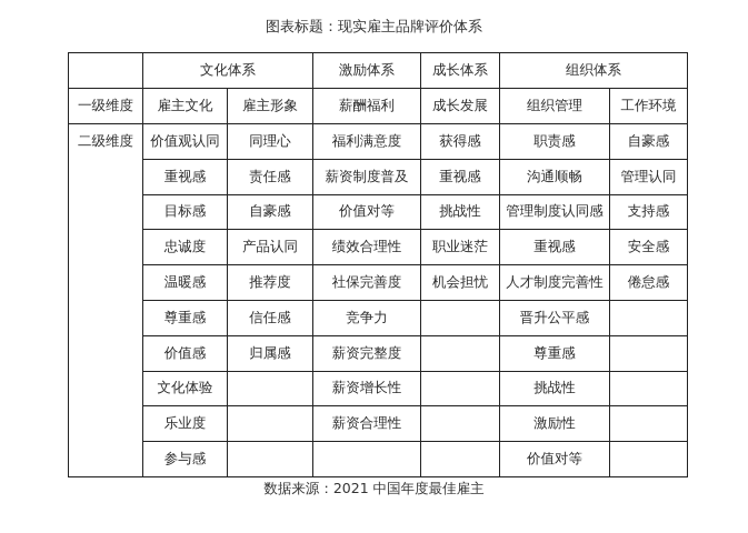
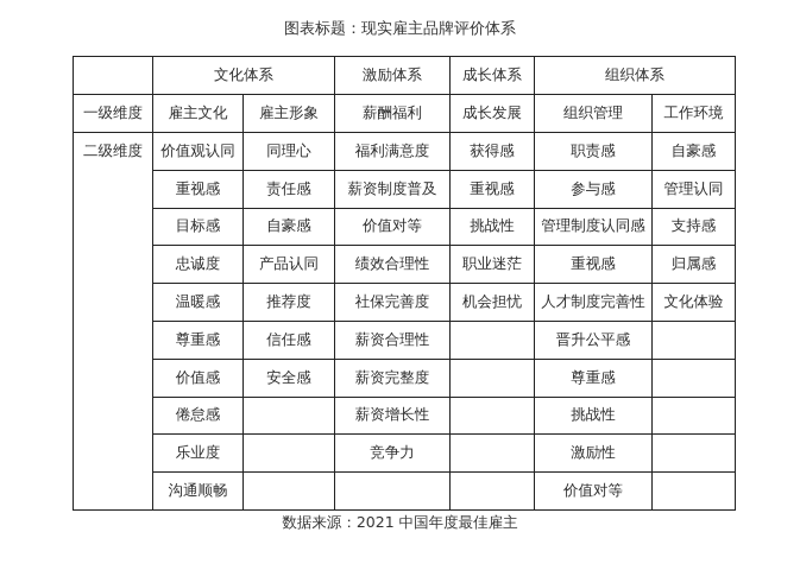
  图表标题：现实雇主品牌评价体系
  	文化体系	激励体系	成长体系	组织体系
  一级维度	雇主文化	雇主形象	薪酬福利	成长发展	组织管理	工作环境
  二级维度	价值观认同	同理心	福利满意度	获得感	职责感	自豪感
- 重视感	责任感	薪资制度普及	重视感	沟通顺畅	管理认同
+ 重视感	责任感	薪资制度普及	重视感	参与感	管理认同
  目标感	自豪感	价值对等	挑战性	管理制度认同感	支持感
- 忠诚度	产品认同	绩效合理性	职业迷茫	重视感	安全感
+ 忠诚度	产品认同	绩效合理性	职业迷茫	重视感	归属感
- 温暖感	推荐度	社保完善度	机会担忧	人才制度完善性	倦怠感
+ 温暖感	推荐度	社保完善度	机会担忧	人才制度完善性	文化体验
- 尊重感	信任感	竞争力		晋升公平感
+ 尊重感	信任感	薪资合理性		晋升公平感
- 价值感	归属感	薪资完整度		尊重感
+ 价值感	安全感	薪资完整度		尊重感
- 文化体验		薪资增长性		挑战性
+ 倦怠感		薪资增长性		挑战性
- 乐业度		薪资合理性		激励性
+ 乐业度		竞争力		激励性
- 参与感				价值对等
+ 沟通顺畅				价值对等
  数据来源：2021 中国年度最佳雇主
